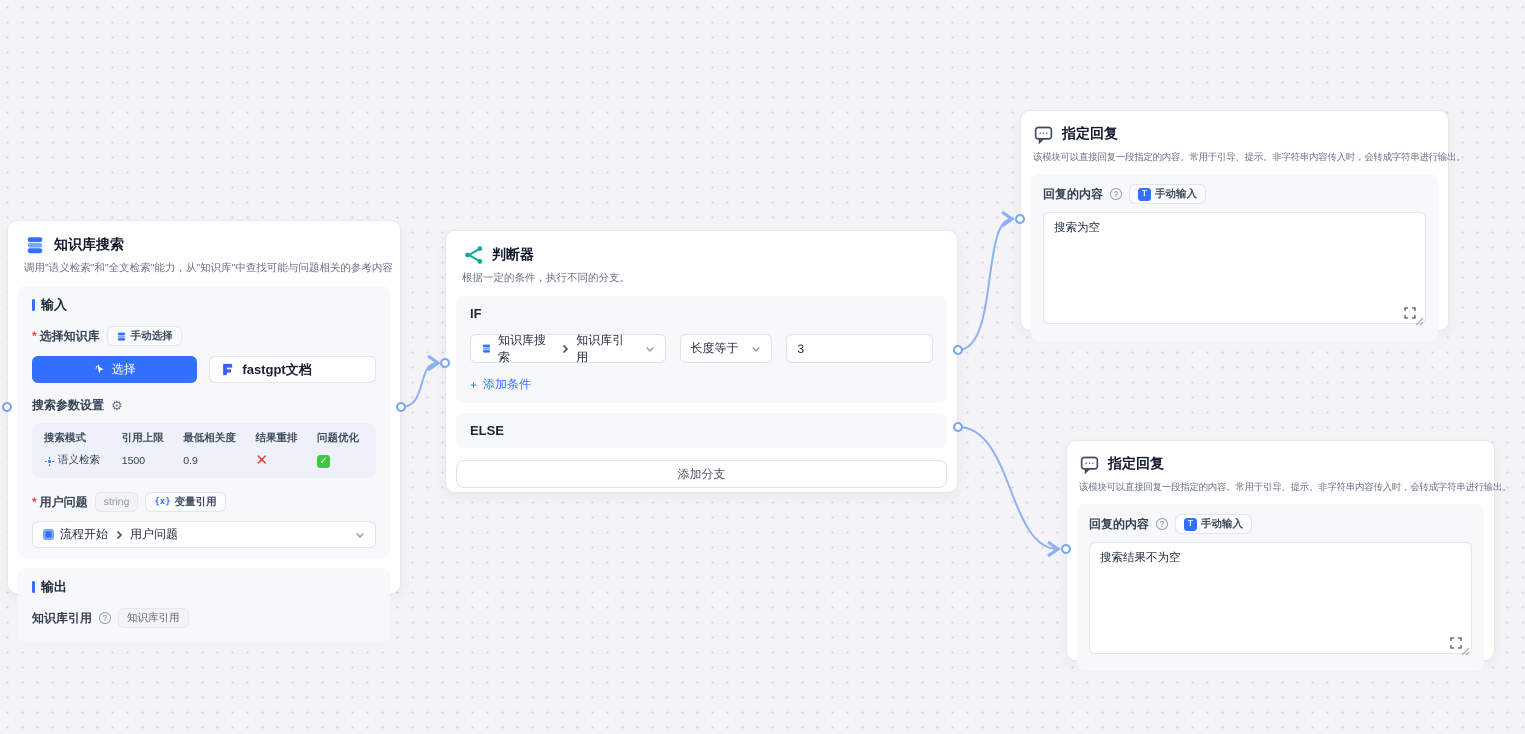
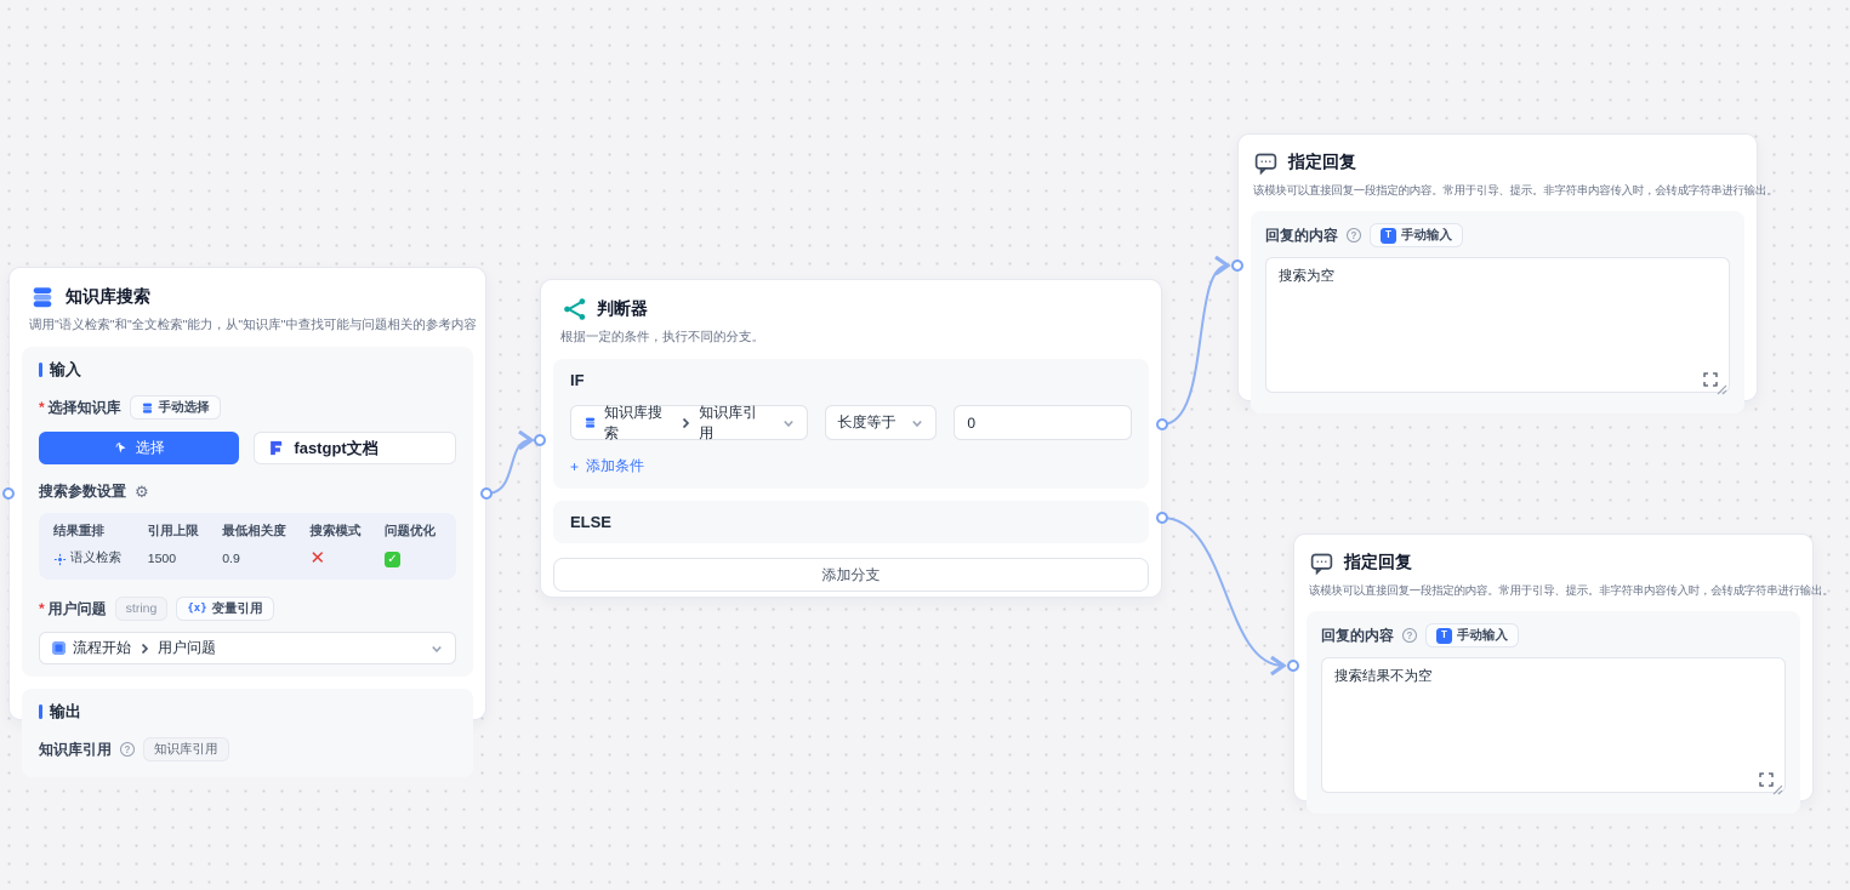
  知识库搜索
  调用"语义检索"和"全文检索"能力，从"知识库"中查找可能与问题相关的参考内容
  输入
  *
  选择知识库
  手动选择
  选择
  fastgpt文档
  搜索参数设置
  ⚙
- 搜索模式
+ 结果重排
  引用上限
  最低相关度
- 结果重排
+ 搜索模式
  问题优化
  语义检索
  1500
  0.9
  ✕
  ✓
  *
  用户问题
  string
  {x}
  变量引用
  流程开始
  用户问题
  输出
  知识库引用
  ?
  知识库引用
  判断器
  根据一定的条件，执行不同的分支。
  IF
  知识库搜索
  知识库引用
  长度等于
- 3
+ 0
  +
  添加条件
  ELSE
  添加分支
  指定回复
  该模块可以直接回复一段指定的内容。常用于引导、提示。非字符串内容传入时，会转成字符串进行输出。
  回复的内容
  ?
  T
  手动输入
  搜索为空
  指定回复
  该模块可以直接回复一段指定的内容。常用于引导、提示。非字符串内容传入时，会转成字符串进行输出。
  回复的内容
  ?
  T
  手动输入
  搜索结果不为空
